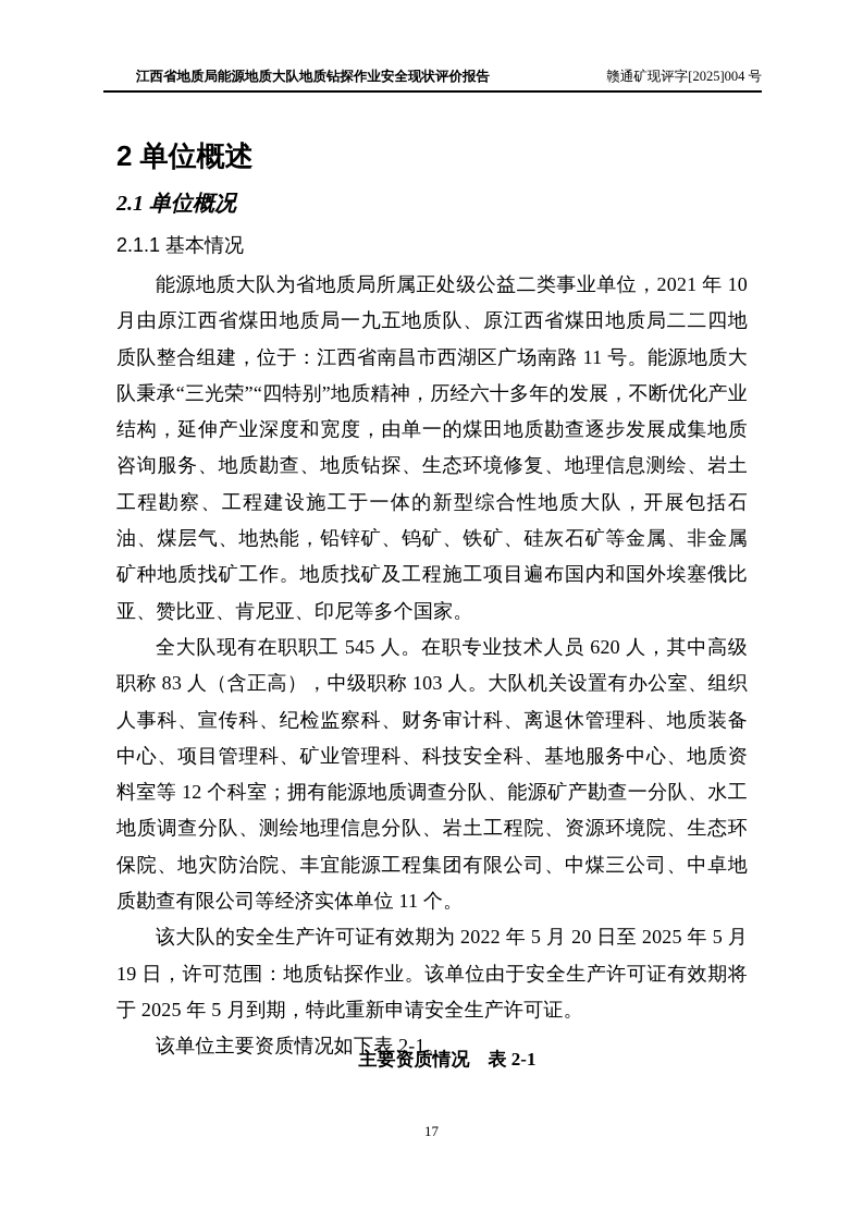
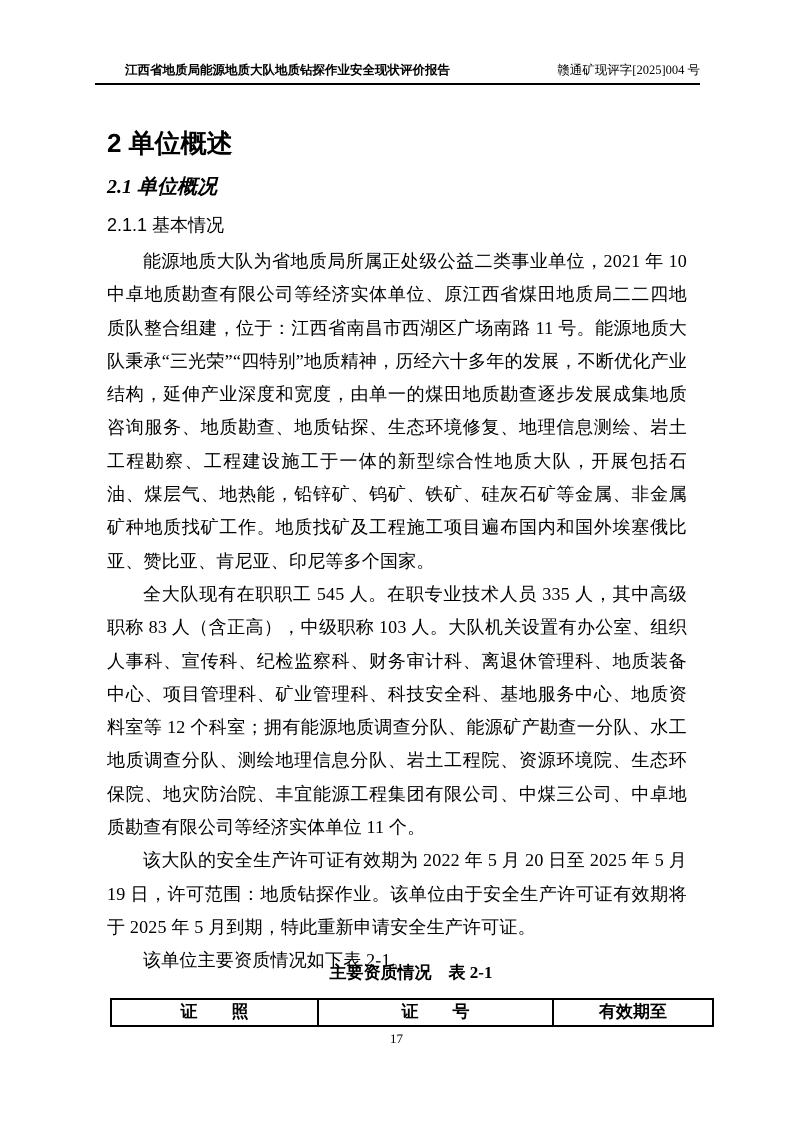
  江西省地质局能源地质大队地质钻探作业安全现状评价报告
  赣通矿现评字[2025]004 号
  2 单位概述
  2.1 单位概况
  2.1.1 基本情况
- 能源地质大队为省地质局所属正处级公益二类事业单位，2021 年 10 月由原江西省煤田地质局一九五地质队、原江西省煤田地质局二二四地质队整合组建，位于：江西省南昌市西湖区广场南路 11 号。能源地质大队秉承“三光荣”“四特别”地质精神，历经六十多年的发展，不断优化产业结构，延伸产业深度和宽度，由单一的煤田地质勘查逐步发展成集地质咨询服务、地质勘查、地质钻探、生态环境修复、地理信息测绘、岩土工程勘察、工程建设施工于一体的新型综合性地质大队，开展包括石油、煤层气、地热能，铅锌矿、钨矿、铁矿、硅灰石矿等金属、非金属矿种地质找矿工作。地质找矿及工程施工项目遍布国内和国外埃塞俄比亚、赞比亚、肯尼亚、印尼等多个国家。
+ 能源地质大队为省地质局所属正处级公益二类事业单位，2021 年 10 中卓地质勘查有限公司等经济实体单位、原江西省煤田地质局二二四地质队整合组建，位于：江西省南昌市西湖区广场南路 11 号。能源地质大队秉承“三光荣”“四特别”地质精神，历经六十多年的发展，不断优化产业结构，延伸产业深度和宽度，由单一的煤田地质勘查逐步发展成集地质咨询服务、地质勘查、地质钻探、生态环境修复、地理信息测绘、岩土工程勘察、工程建设施工于一体的新型综合性地质大队，开展包括石油、煤层气、地热能，铅锌矿、钨矿、铁矿、硅灰石矿等金属、非金属矿种地质找矿工作。地质找矿及工程施工项目遍布国内和国外埃塞俄比亚、赞比亚、肯尼亚、印尼等多个国家。
- 全大队现有在职职工 545 人。在职专业技术人员 620 人，其中高级职称 83 人（含正高），中级职称 103 人。大队机关设置有办公室、组织人事科、宣传科、纪检监察科、财务审计科、离退休管理科、地质装备中心、项目管理科、矿业管理科、科技安全科、基地服务中心、地质资料室等 12 个科室；拥有能源地质调查分队、能源矿产勘查一分队、水工地质调查分队、测绘地理信息分队、岩土工程院、资源环境院、生态环保院、地灾防治院、丰宜能源工程集团有限公司、中煤三公司、中卓地质勘查有限公司等经济实体单位 11 个。
+ 全大队现有在职职工 545 人。在职专业技术人员 335 人，其中高级职称 83 人（含正高），中级职称 103 人。大队机关设置有办公室、组织人事科、宣传科、纪检监察科、财务审计科、离退休管理科、地质装备中心、项目管理科、矿业管理科、科技安全科、基地服务中心、地质资料室等 12 个科室；拥有能源地质调查分队、能源矿产勘查一分队、水工地质调查分队、测绘地理信息分队、岩土工程院、资源环境院、生态环保院、地灾防治院、丰宜能源工程集团有限公司、中煤三公司、中卓地质勘查有限公司等经济实体单位 11 个。
  该大队的安全生产许可证有效期为 2022 年 5 月 20 日至 2025 年 5 月 19 日，许可范围：地质钻探作业。该单位由于安全生产许可证有效期将于 2025 年 5 月到期，特此重新申请安全生产许可证。
  该单位主要资质情况如下表 2-1。
  主要资质情况 表 2-1
+ 证 照	证 号	有效期至
  17
